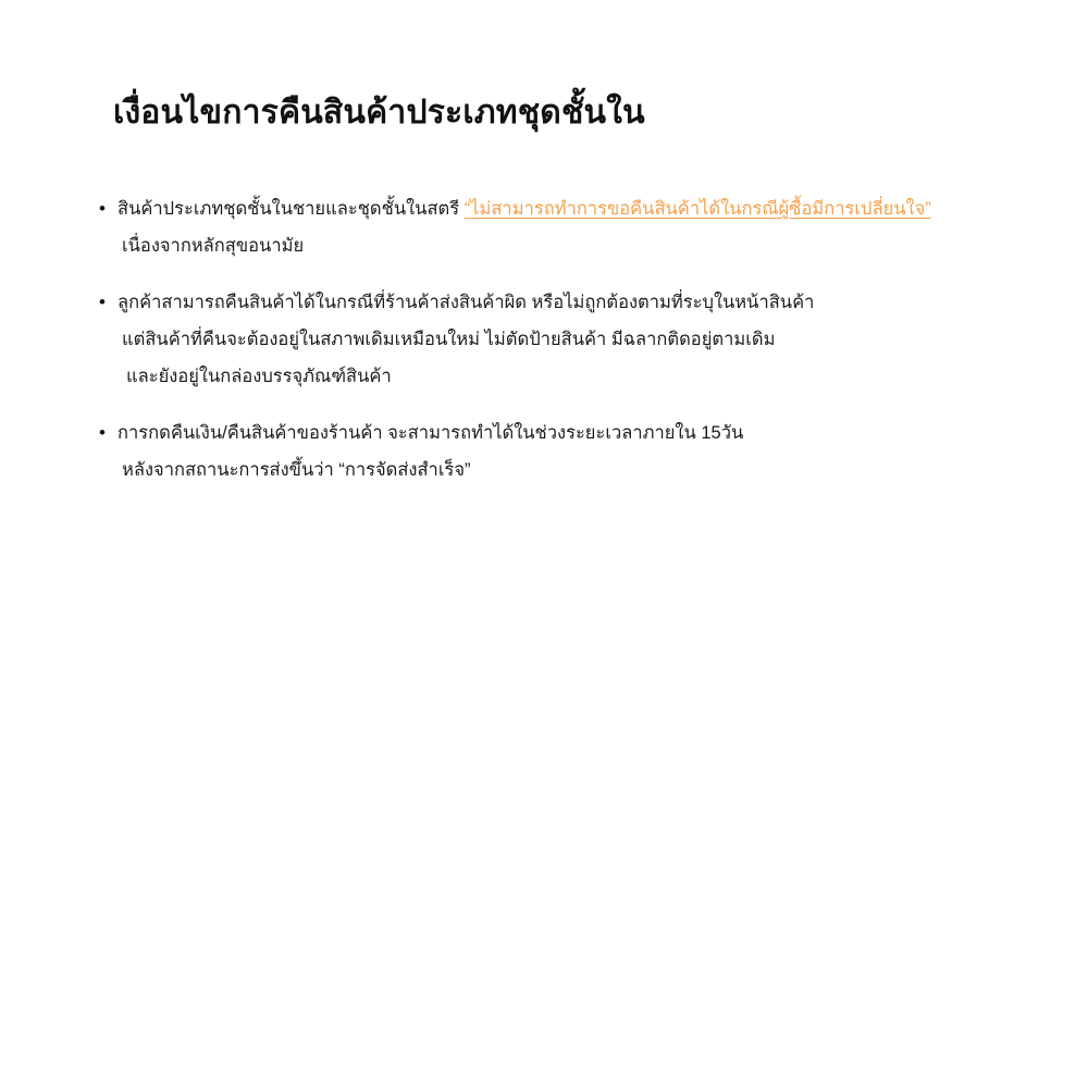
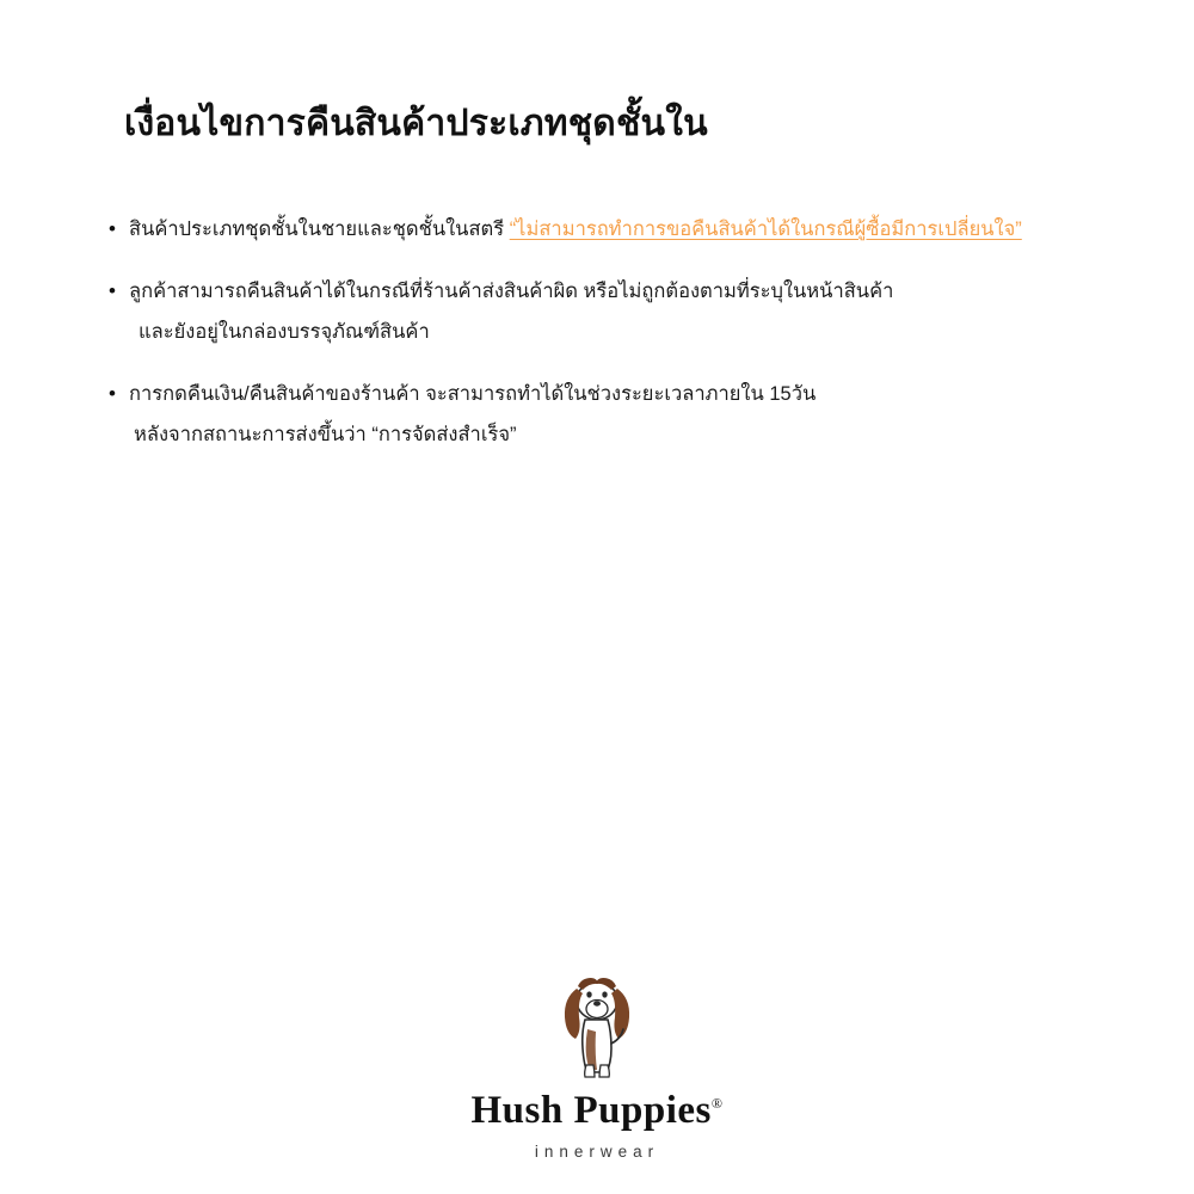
  เงื่อนไขการคืนสินค้าประเภทชุดชั้นใน
  •
  สินค้าประเภทชุดชั้นในชายและชุดชั้นในสตรี “ไม่สามารถทำการขอคืนสินค้าได้ในกรณีผู้ซื้อมีการเปลี่ยนใจ”
- เนื่องจากหลักสุขอนามัย
  •
  ลูกค้าสามารถคืนสินค้าได้ในกรณีที่ร้านค้าส่งสินค้าผิด หรือไม่ถูกต้องตามที่ระบุในหน้าสินค้า
- แต่สินค้าที่คืนจะต้องอยู่ในสภาพเดิมเหมือนใหม่ ไม่ตัดป้ายสินค้า มีฉลากติดอยู่ตามเดิม
  และยังอยู่ในกล่องบรรจุภัณฑ์สินค้า
  •
  การกดคืนเงิน/คืนสินค้าของร้านค้า จะสามารถทำได้ในช่วงระยะเวลาภายใน 15วัน
  หลังจากสถานะการส่งขึ้นว่า “การจัดส่งสำเร็จ”
+ Hush Puppies®
+ innerwear
